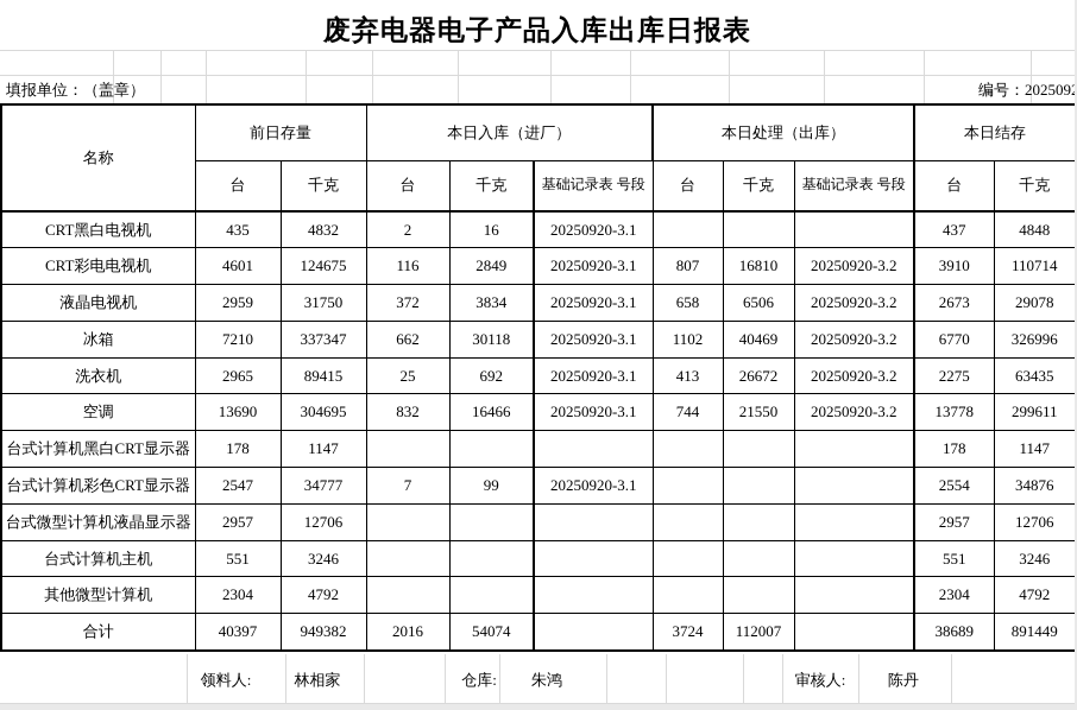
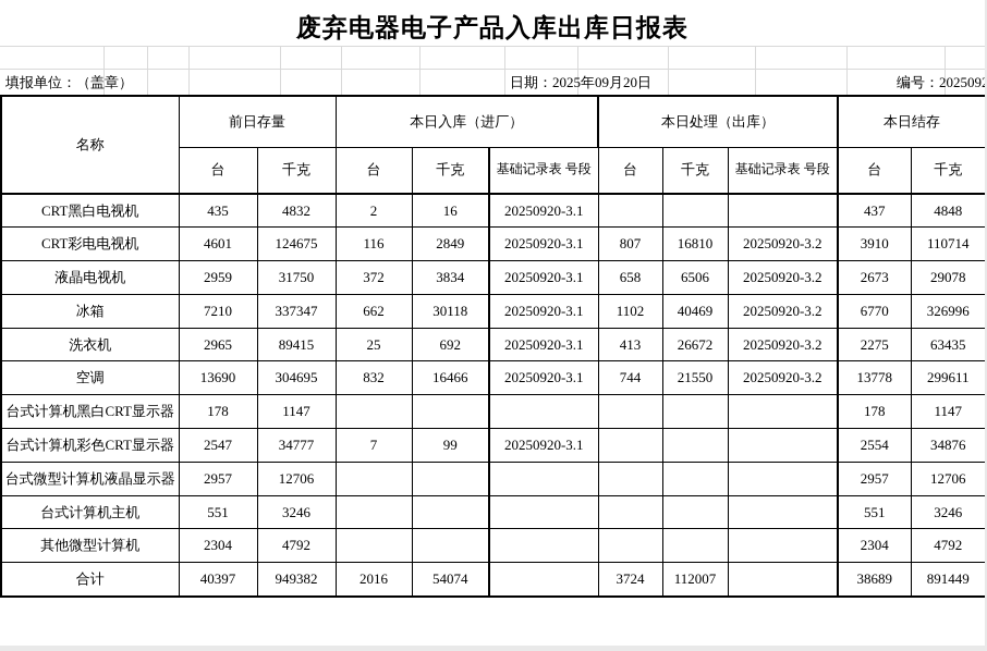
  废弃电器电子产品入库出库日报表
  填报单位：（盖章）
+ 日期：2025年09月20日
  编号：202509
  名称	前日存量	本日入库（进厂）	本日处理（出库）	本日结存
  台	千克	台	千克	基础记录表 号段	台	千克	基础记录表 号段	台	千克
  CRT黑白电视机	435	4832	2	16	20250920-3.1				437	4848
  CRT彩电电视机	4601	124675	116	2849	20250920-3.1	807	16810	20250920-3.2	3910	110714
  液晶电视机	2959	31750	372	3834	20250920-3.1	658	6506	20250920-3.2	2673	29078
  冰箱	7210	337347	662	30118	20250920-3.1	1102	40469	20250920-3.2	6770	326996
  洗衣机	2965	89415	25	692	20250920-3.1	413	26672	20250920-3.2	2275	63435
  空调	13690	304695	832	16466	20250920-3.1	744	21550	20250920-3.2	13778	299611
  台式计算机黑白CRT显示器	178	1147							178	1147
  台式计算机彩色CRT显示器	2547	34777	7	99	20250920-3.1				2554	34876
  台式微型计算机液晶显示器	2957	12706							2957	12706
  台式计算机主机	551	3246							551	3246
  其他微型计算机	2304	4792							2304	4792
  合计	40397	949382	2016	54074		3724	112007		38689	891449
- 领料人:
- 林相家
- 仓库:
- 朱鸿
- 审核人:
- 陈丹
